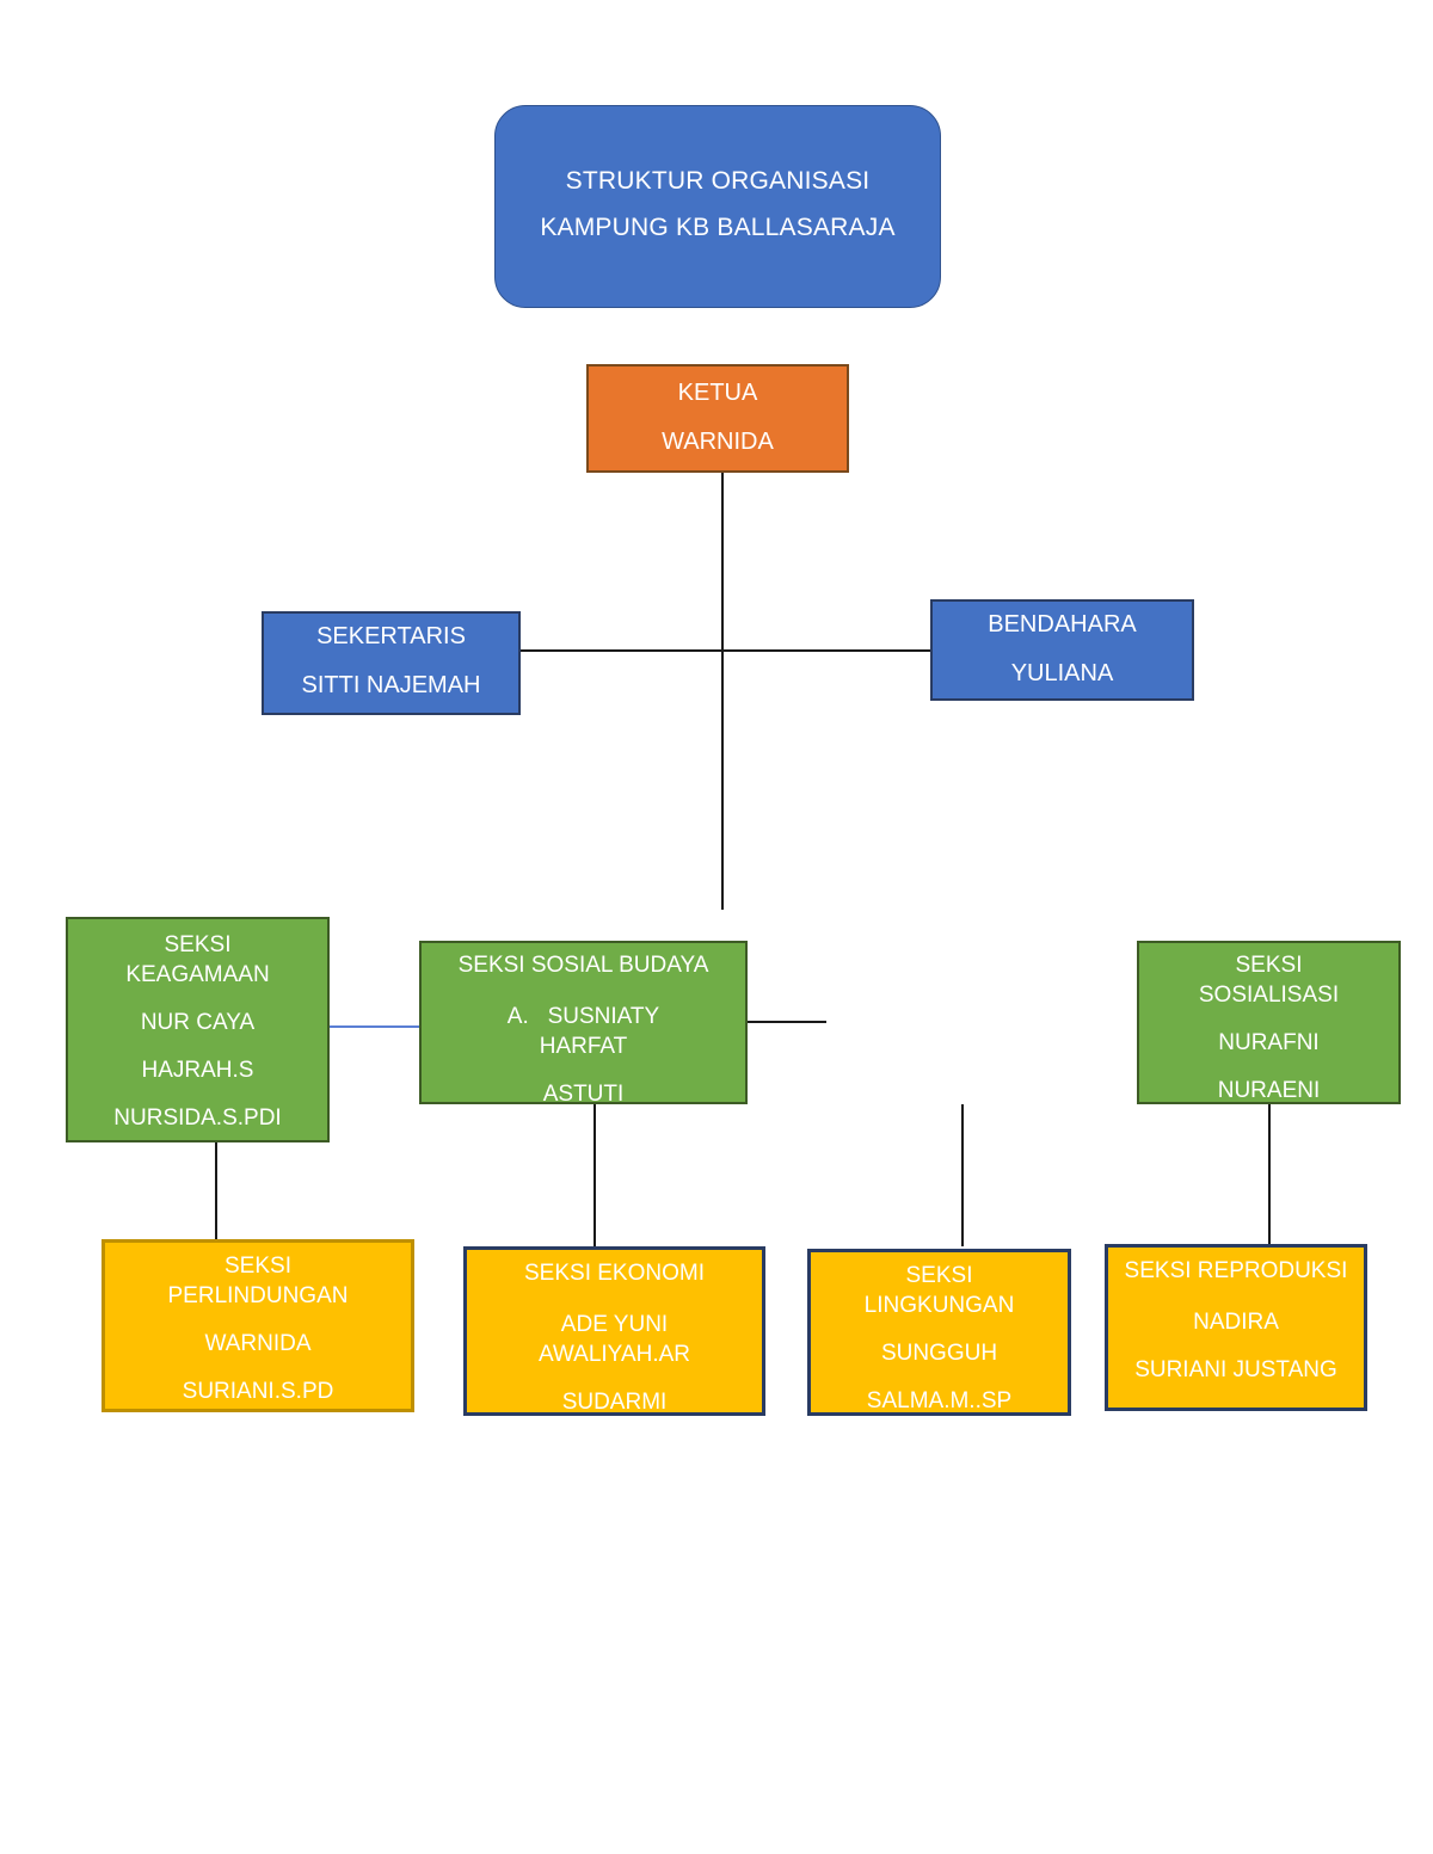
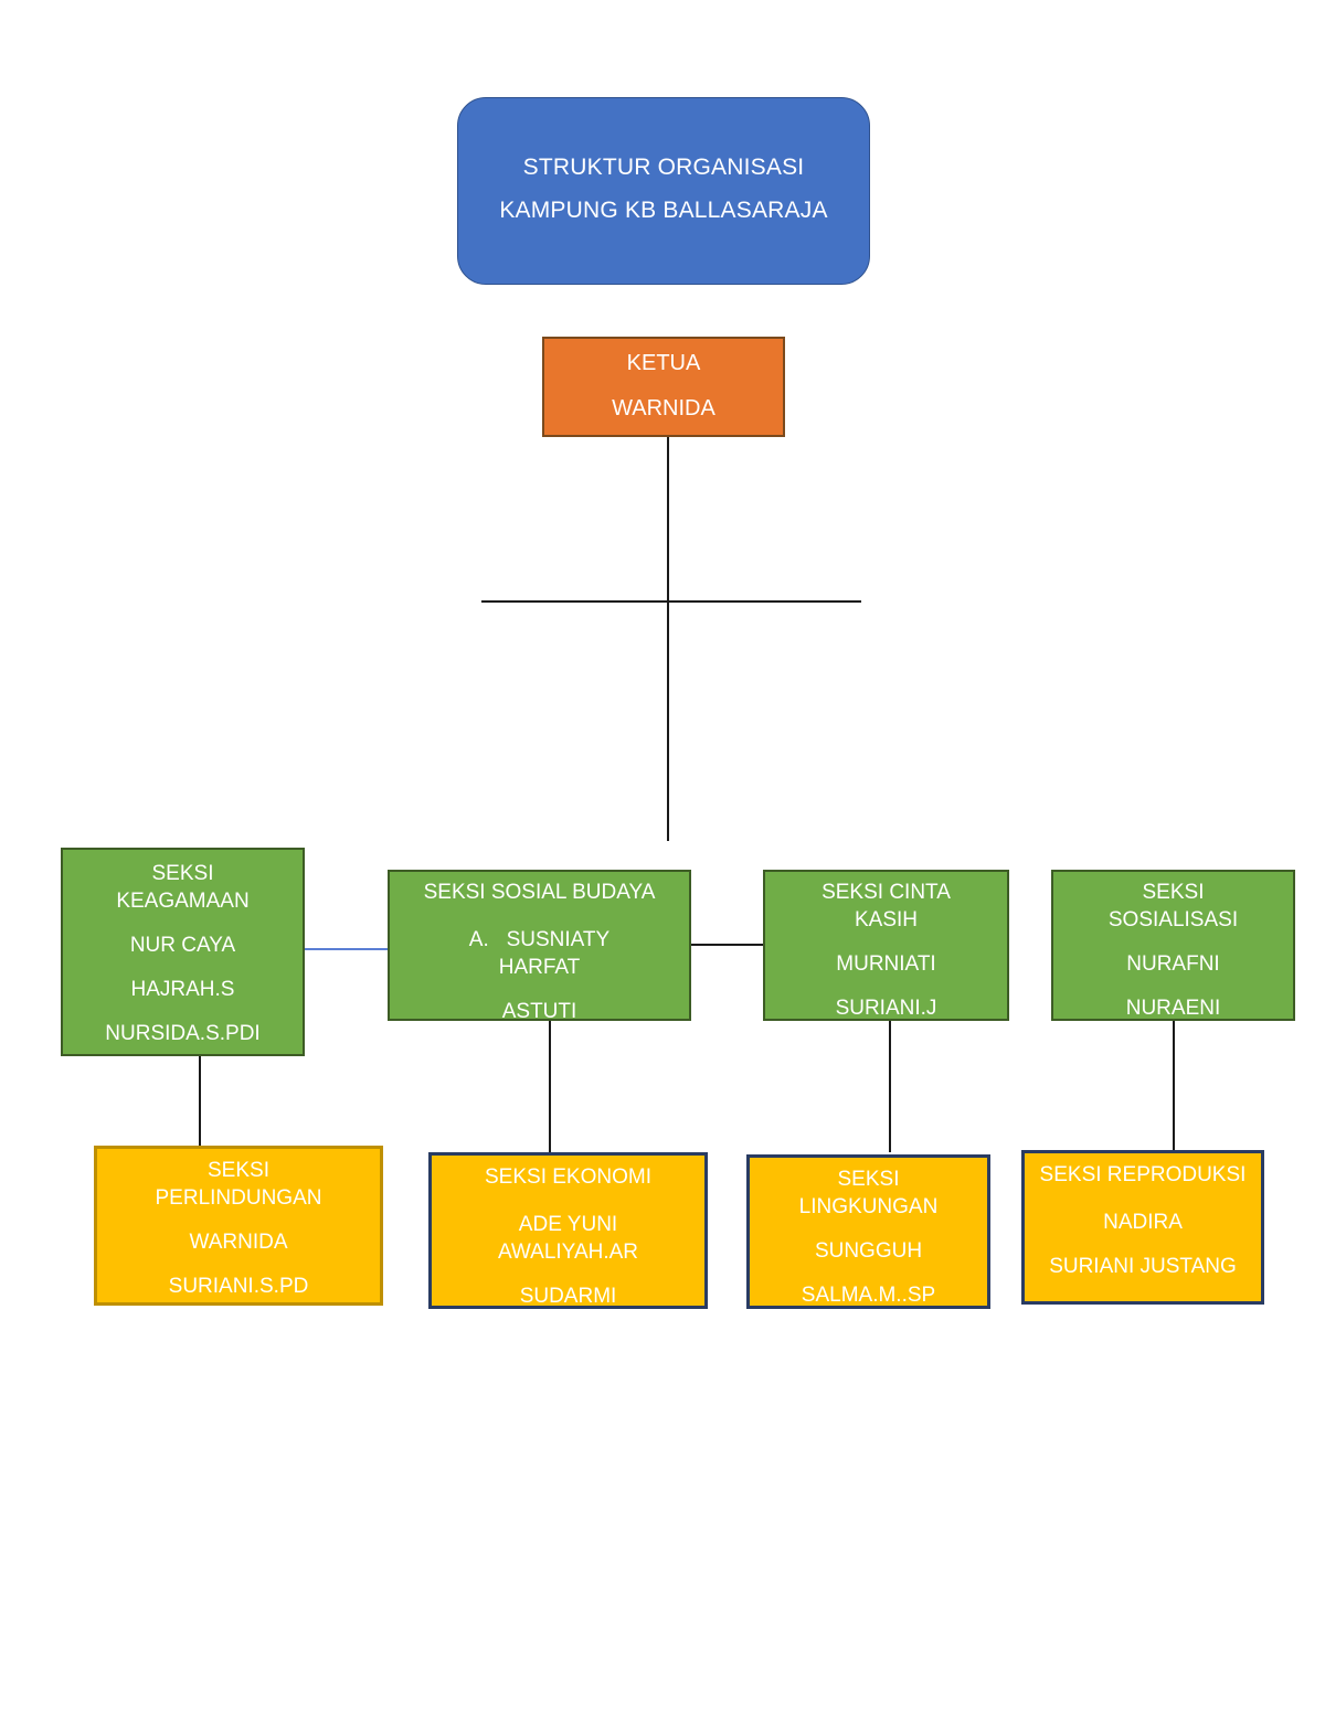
  STRUKTUR ORGANISASI
  KAMPUNG KB BALLASARAJA
  KETUA
  WARNIDA
- SEKERTARIS
- SITTI NAJEMAH
- BENDAHARA
- YULIANA
  SEKSI
  KEAGAMAAN
  NUR CAYA
  HAJRAH.S
  NURSIDA.S.PDI
  SEKSI SOSIAL BUDAYA
  A. SUSNIATY
  HARFAT
  ASTUTI
+ SEKSI CINTA
+ KASIH
+ MURNIATI
+ SURIANI.J
  SEKSI
  SOSIALISASI
  NURAFNI
  NURAENI
  SEKSI
  PERLINDUNGAN
  WARNIDA
  SURIANI.S.PD
  SEKSI EKONOMI
  ADE YUNI
  AWALIYAH.AR
  SUDARMI
  SEKSI
  LINGKUNGAN
  SUNGGUH
  SALMA.M..SP
  SEKSI REPRODUKSI
  NADIRA
  SURIANI JUSTANG
